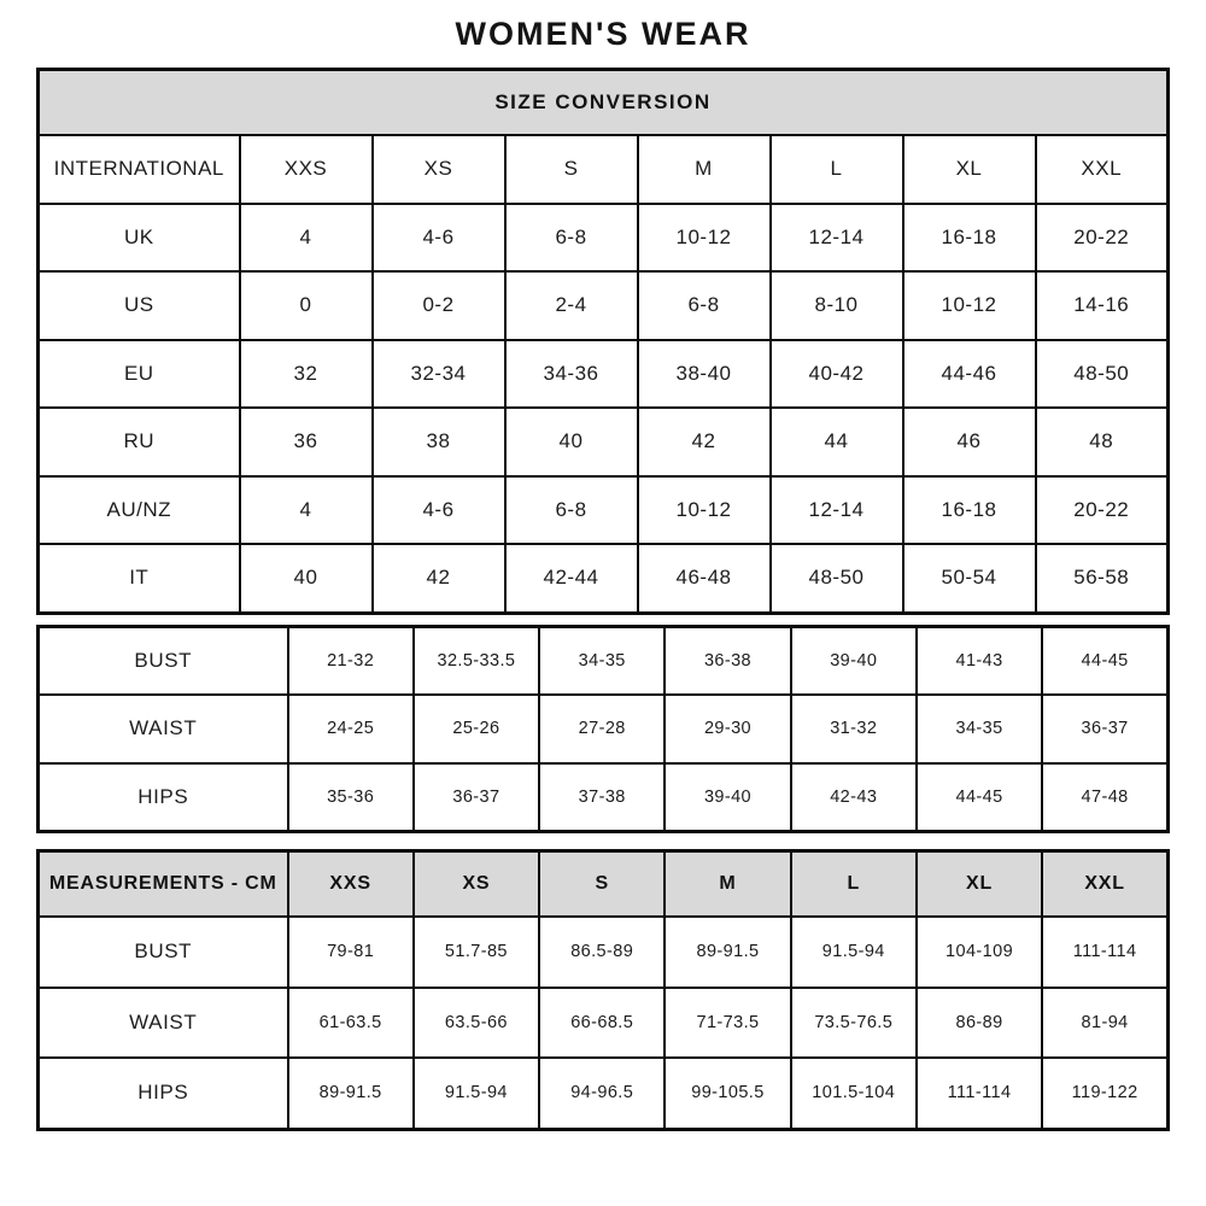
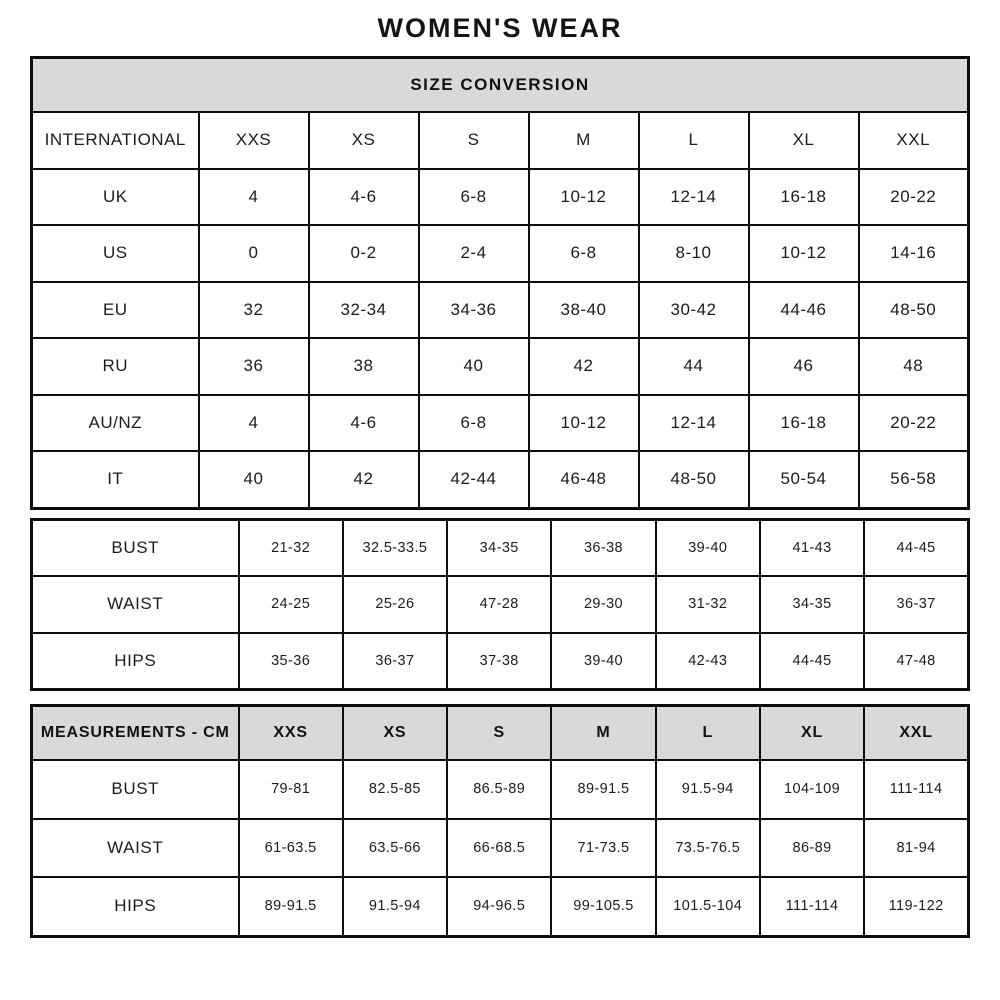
  WOMEN'S WEAR
  SIZE CONVERSION
  INTERNATIONAL	XXS	XS	S	M	L	XL	XXL
  UK	4	4-6	6-8	10-12	12-14	16-18	20-22
  US	0	0-2	2-4	6-8	8-10	10-12	14-16
- EU	32	32-34	34-36	38-40	40-42	44-46	48-50
+ EU	32	32-34	34-36	38-40	30-42	44-46	48-50
  RU	36	38	40	42	44	46	48
  AU/NZ	4	4-6	6-8	10-12	12-14	16-18	20-22
  IT	40	42	42-44	46-48	48-50	50-54	56-58
  BUST	21-32	32.5-33.5	34-35	36-38	39-40	41-43	44-45
- WAIST	24-25	25-26	27-28	29-30	31-32	34-35	36-37
+ WAIST	24-25	25-26	47-28	29-30	31-32	34-35	36-37
  HIPS	35-36	36-37	37-38	39-40	42-43	44-45	47-48
  MEASUREMENTS - CM	XXS	XS	S	M	L	XL	XXL
- BUST	79-81	51.7-85	86.5-89	89-91.5	91.5-94	104-109	111-114
+ BUST	79-81	82.5-85	86.5-89	89-91.5	91.5-94	104-109	111-114
  WAIST	61-63.5	63.5-66	66-68.5	71-73.5	73.5-76.5	86-89	81-94
  HIPS	89-91.5	91.5-94	94-96.5	99-105.5	101.5-104	111-114	119-122
